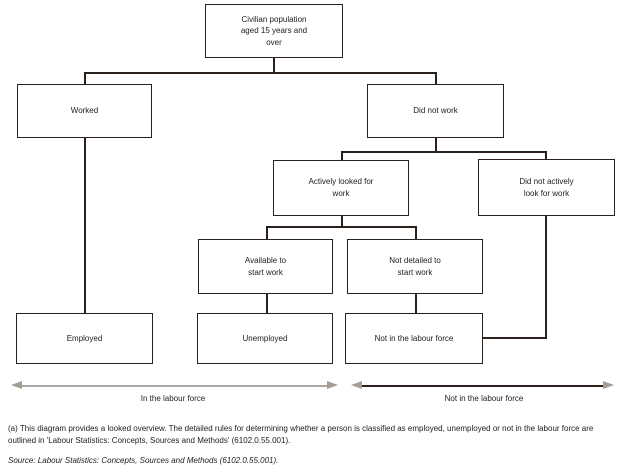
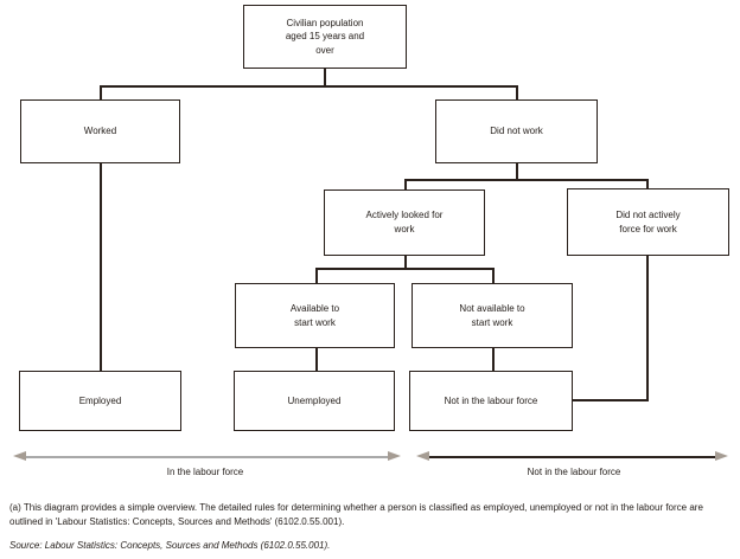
  Civilian population aged 15 years and over
  Worked
  Did not work
  Actively looked for work
- Did not actively look for work
+ Did not actively force for work
  Available to start work
- Not detailed to start work
+ Not available to start work
  Employed
  Unemployed
  Not in the labour force
  In the labour force
  Not in the labour force
- (a) This diagram provides a looked overview. The detailed rules for determining whether a person is classified as employed, unemployed or not in the labour force are outlined in 'Labour Statistics: Concepts, Sources and Methods' (6102.0.55.001).
+ (a) This diagram provides a simple overview. The detailed rules for determining whether a person is classified as employed, unemployed or not in the labour force are outlined in 'Labour Statistics: Concepts, Sources and Methods' (6102.0.55.001).
  Source: Labour Statistics: Concepts, Sources and Methods (6102.0.55.001).
